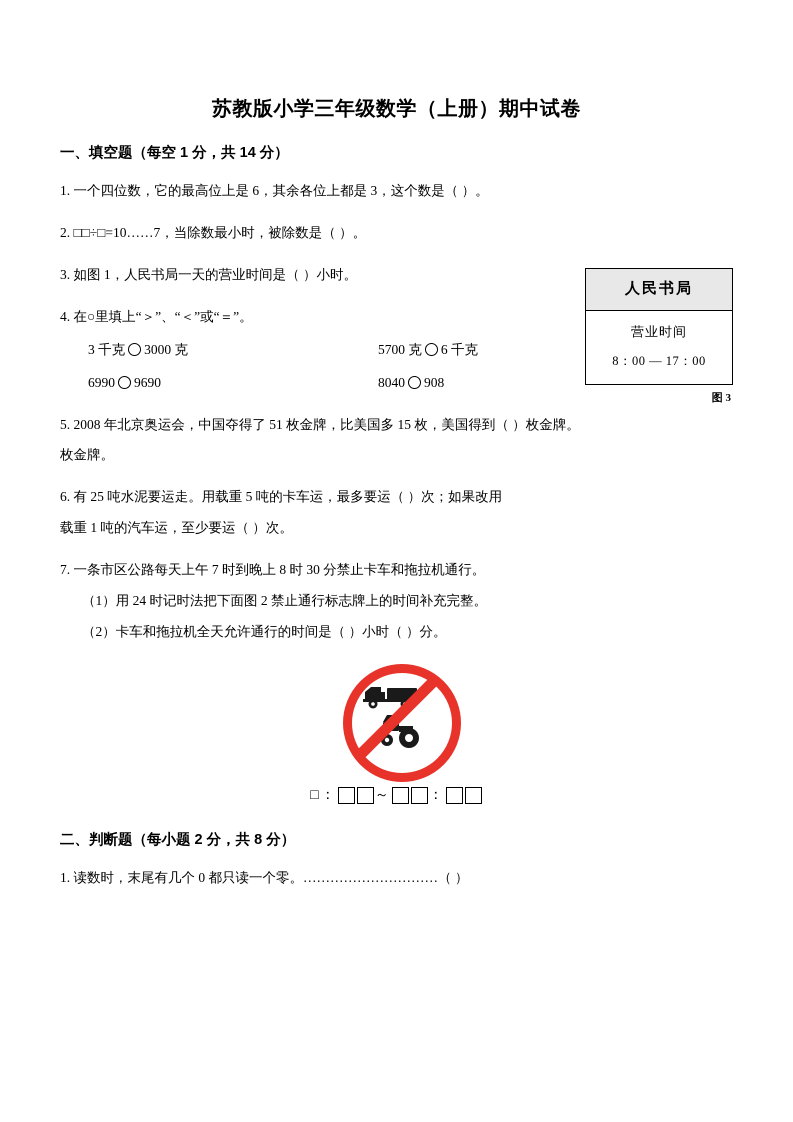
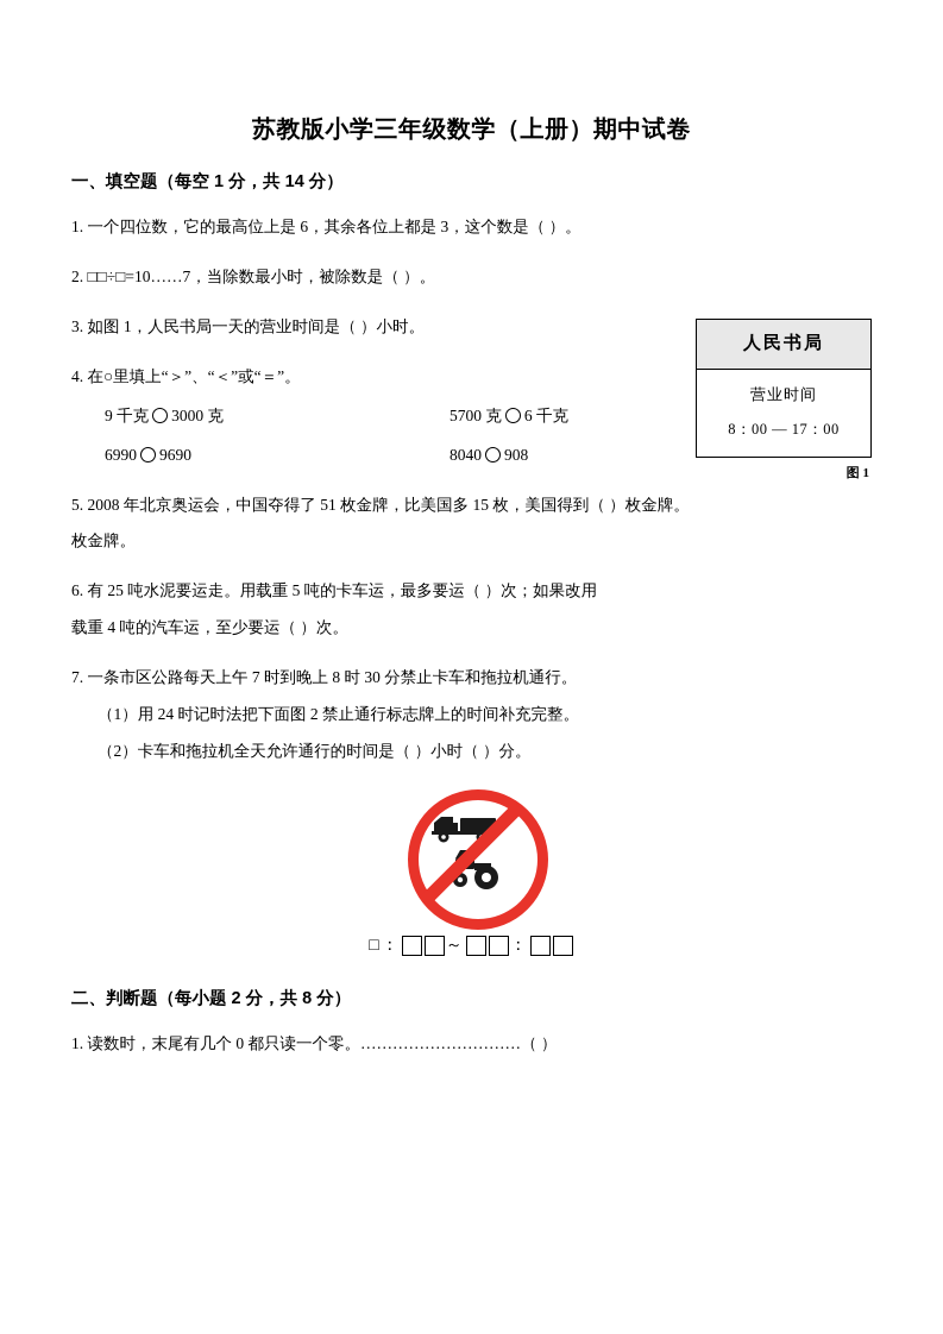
  苏教版小学三年级数学（上册）期中试卷
  一、填空题（每空 1 分，共 14 分）
  1. 一个四位数，它的最高位上是 6，其余各位上都是 3，这个数是（ ）。
  2. □□÷□=10……7，当除数最小时，被除数是（ ）。
  3. 如图 1，人民书局一天的营业时间是（ ）小时。
  4. 在○里填上“＞”、“＜”或“＝”。
- 3 千克 3000 克
+ 9 千克 3000 克
  5700 克 6 千克
  6990 9690
  8040 908
  5. 2008 年北京奥运会，中国夺得了 51 枚金牌，比美国多 15 枚，美国得到（ ）枚金牌。
  枚金牌。
  6. 有 25 吨水泥要运走。用载重 5 吨的卡车运，最多要运（ ）次；如果改用
- 载重 1 吨的汽车运，至少要运（ ）次。
+ 载重 4 吨的汽车运，至少要运（ ）次。
  7. 一条市区公路每天上午 7 时到晚上 8 时 30 分禁止卡车和拖拉机通行。
  （1）用 24 时记时法把下面图 2 禁止通行标志牌上的时间补充完整。
  （2）卡车和拖拉机全天允许通行的时间是（ ）小时（ ）分。
  □： ～ ：
  二、判断题（每小题 2 分，共 8 分）
  1. 读数时，末尾有几个 0 都只读一个零。…………………………（ ）
  人民书局
  营业时间
  8：00 — 17：00
- 图 3
+ 图 1
